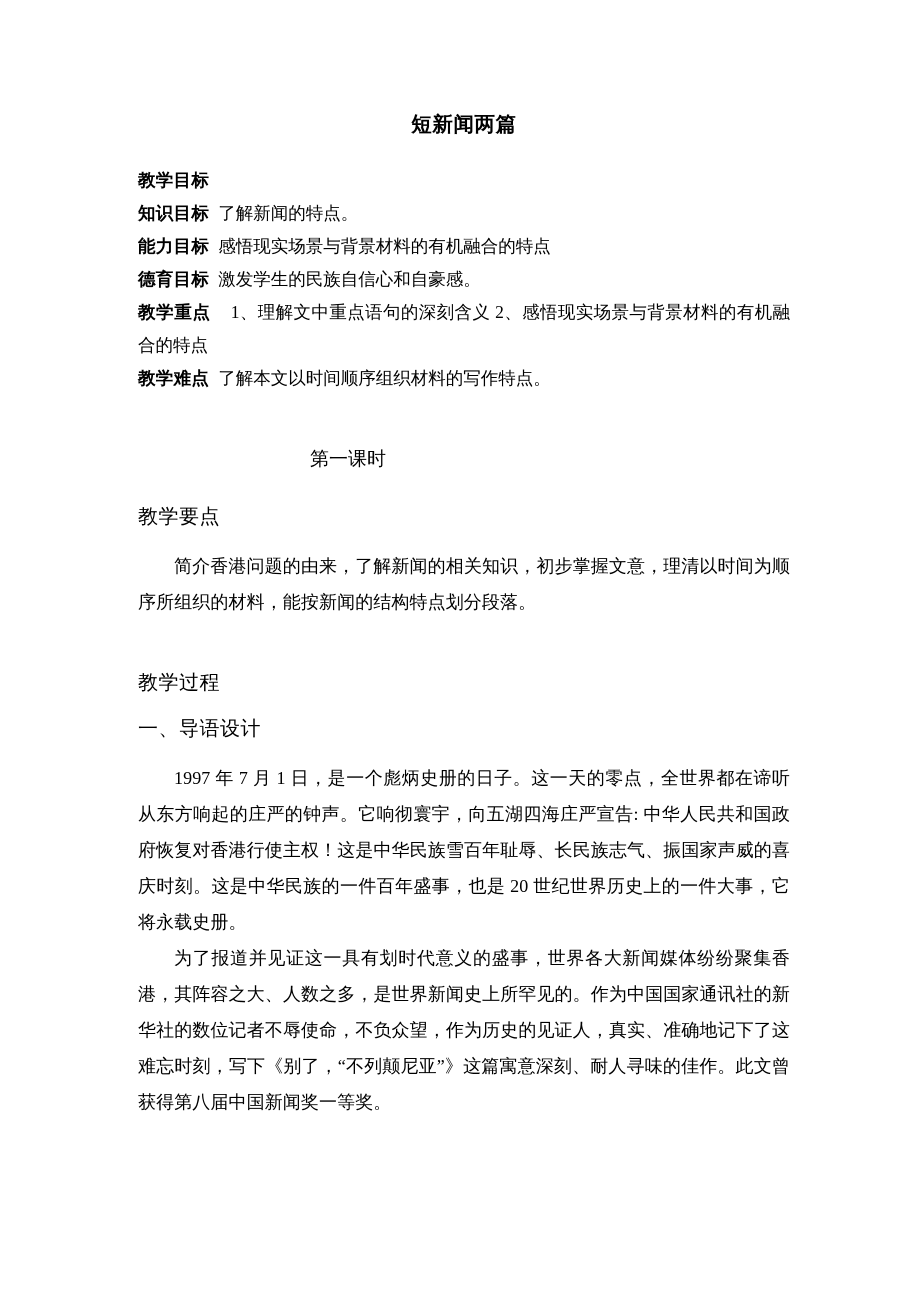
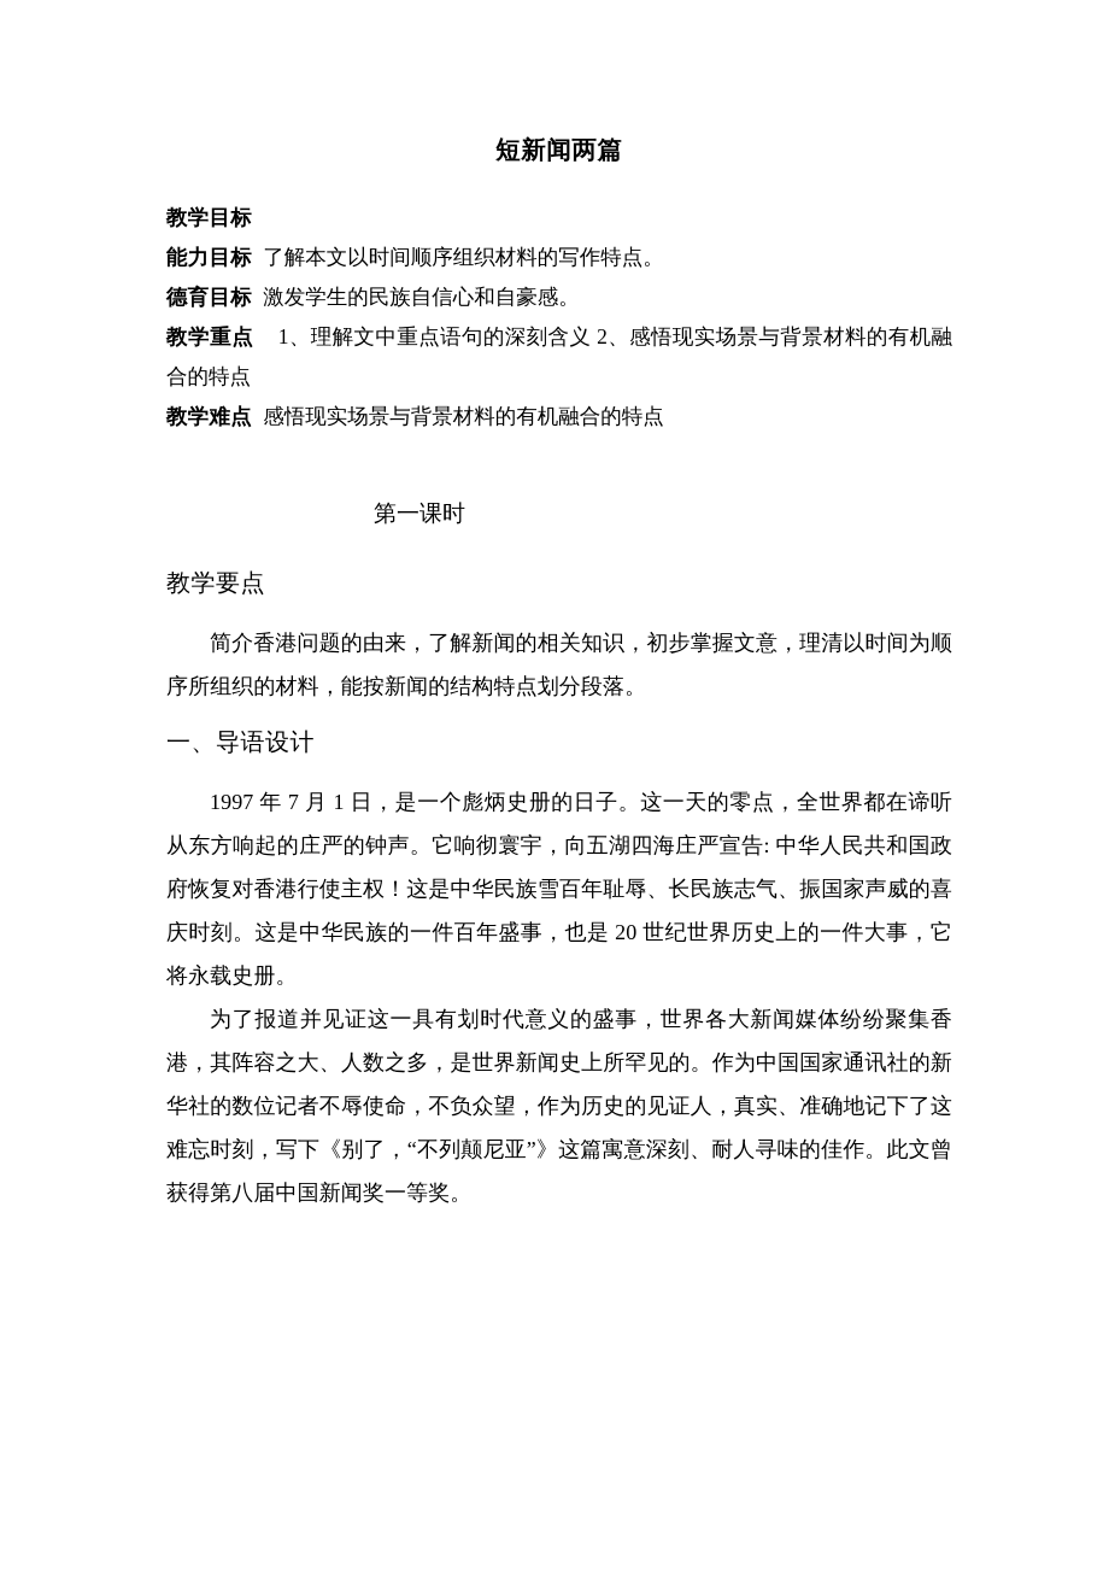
  短新闻两篇
  教学目标
- 知识目标 了解新闻的特点。
- 能力目标 感悟现实场景与背景材料的有机融合的特点
+ 能力目标 了解本文以时间顺序组织材料的写作特点。
  德育目标 激发学生的民族自信心和自豪感。
  教学重点 1、理解文中重点语句的深刻含义 2、感悟现实场景与背景材料的有机融合的特点
- 教学难点 了解本文以时间顺序组织材料的写作特点。
+ 教学难点 感悟现实场景与背景材料的有机融合的特点
  第一课时
  教学要点
  简介香港问题的由来，了解新闻的相关知识，初步掌握文意，理清以时间为顺序所组织的材料，能按新闻的结构特点划分段落。
- 教学过程
  一、导语设计
  1997 年 7 月 1 日，是一个彪炳史册的日子。这一天的零点，全世界都在谛听从东方响起的庄严的钟声。它响彻寰宇，向五湖四海庄严宣告: 中华人民共和国政府恢复对香港行使主权！这是中华民族雪百年耻辱、长民族志气、振国家声威的喜庆时刻。这是中华民族的一件百年盛事，也是 20 世纪世界历史上的一件大事，它将永载史册。
  为了报道并见证这一具有划时代意义的盛事，世界各大新闻媒体纷纷聚集香港，其阵容之大、人数之多，是世界新闻史上所罕见的。作为中国国家通讯社的新华社的数位记者不辱使命，不负众望，作为历史的见证人，真实、准确地记下了这难忘时刻，写下《别了，“不列颠尼亚”》这篇寓意深刻、耐人寻味的佳作。此文曾获得第八届中国新闻奖一等奖。
